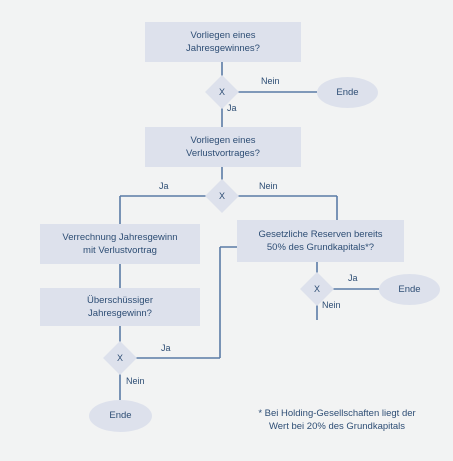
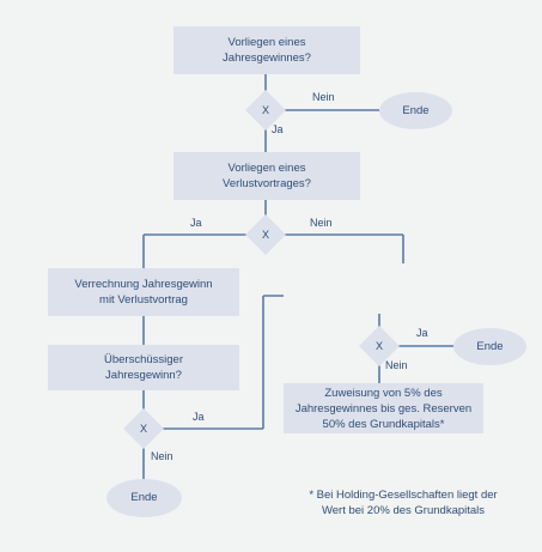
  Vorliegen eines
  Jahresgewinnes?
  X
  Nein
  Ja
  Ende
  Vorliegen eines
  Verlustvortrages?
  X
  Ja
  Nein
  Verrechnung Jahresgewinn
  mit Verlustvortrag
  Überschüssiger
  Jahresgewinn?
  X
  Ja
  Nein
  Ende
- Gesetzliche Reserven bereits
- 50% des Grundkapitals*?
  X
  Ja
  Nein
  Ende
+ Zuweisung von 5% des
+ Jahresgewinnes bis ges. Reserven
+ 50% des Grundkapitals*
  * Bei Holding-Gesellschaften liegt der
  Wert bei 20% des Grundkapitals
